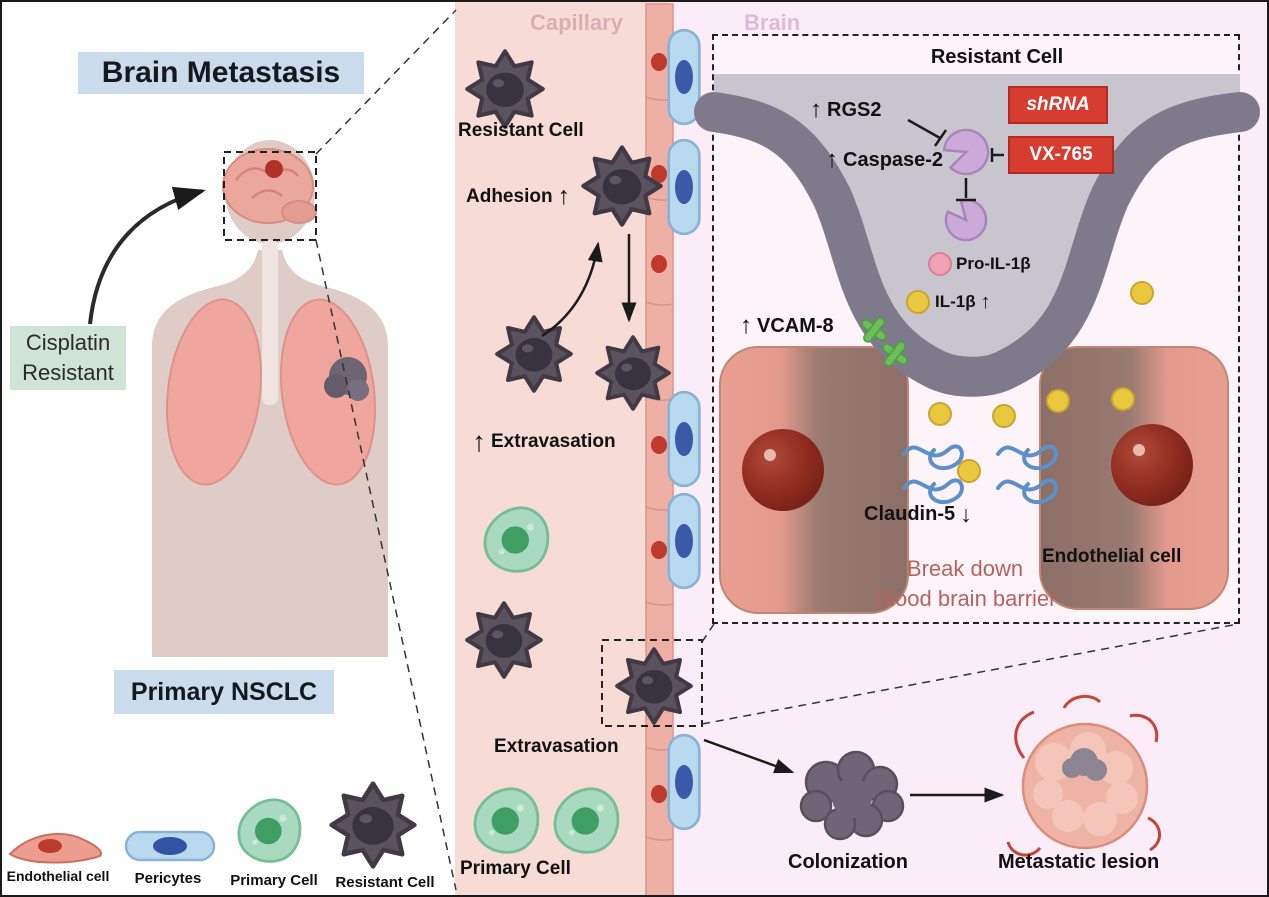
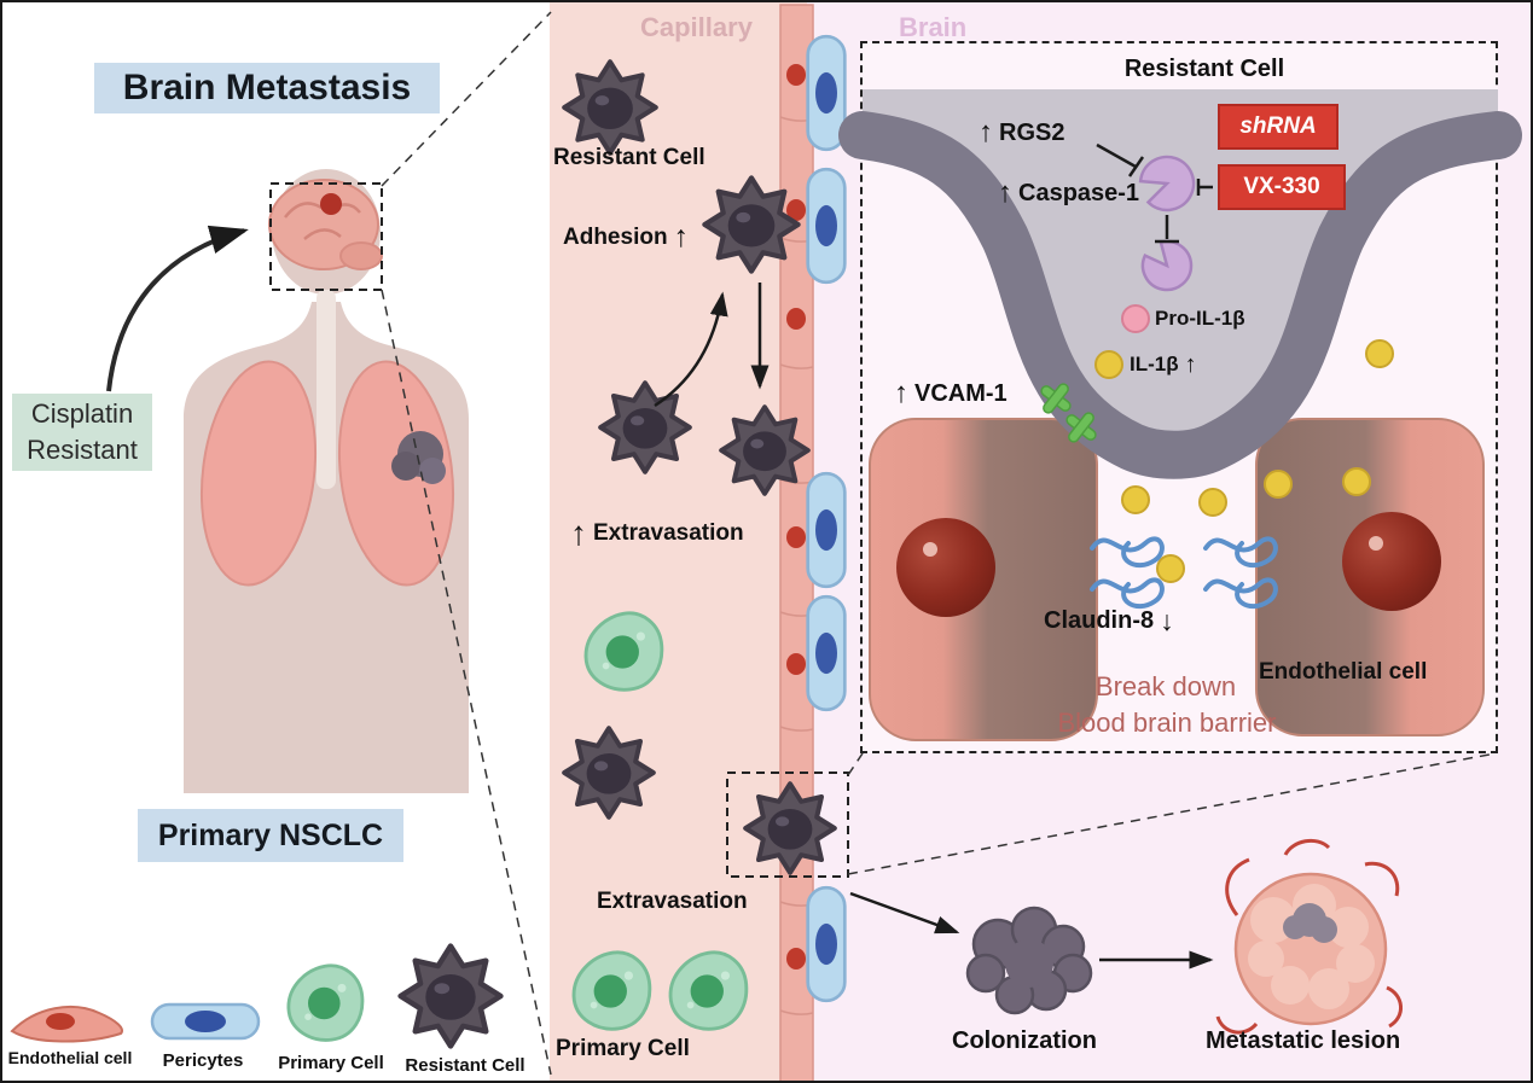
  Brain Metastasis
  Cisplatin Resistant
  Primary NSCLC
  Endothelial cell
  Pericytes
  Primary Cell
  Resistant Cell
  Capillary
  Resistant Cell
  Adhesion
  ↑
  ↑
  Extravasation
  Extravasation
  Primary Cell
  Brain
  Resistant Cell
  ↑
  RGS2
  ↑
- Caspase-2
+ Caspase-1
  shRNA
- VX-765
+ VX-330
  Pro-IL-1β
  IL-1β
  ↑
  ↑
- VCAM-8
+ VCAM-1
- Claudin-5
+ Claudin-8
  ↓
  Break down
  Blood brain barrier
  Endothelial cell
  Colonization
  Metastatic lesion
